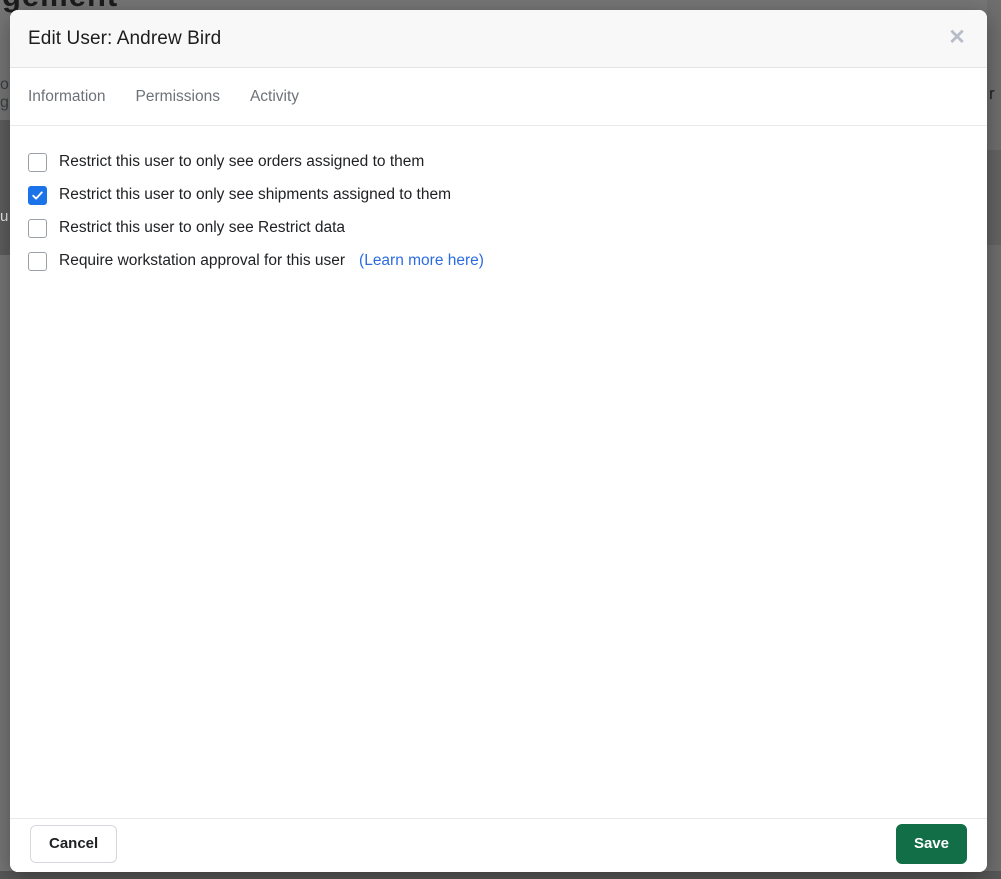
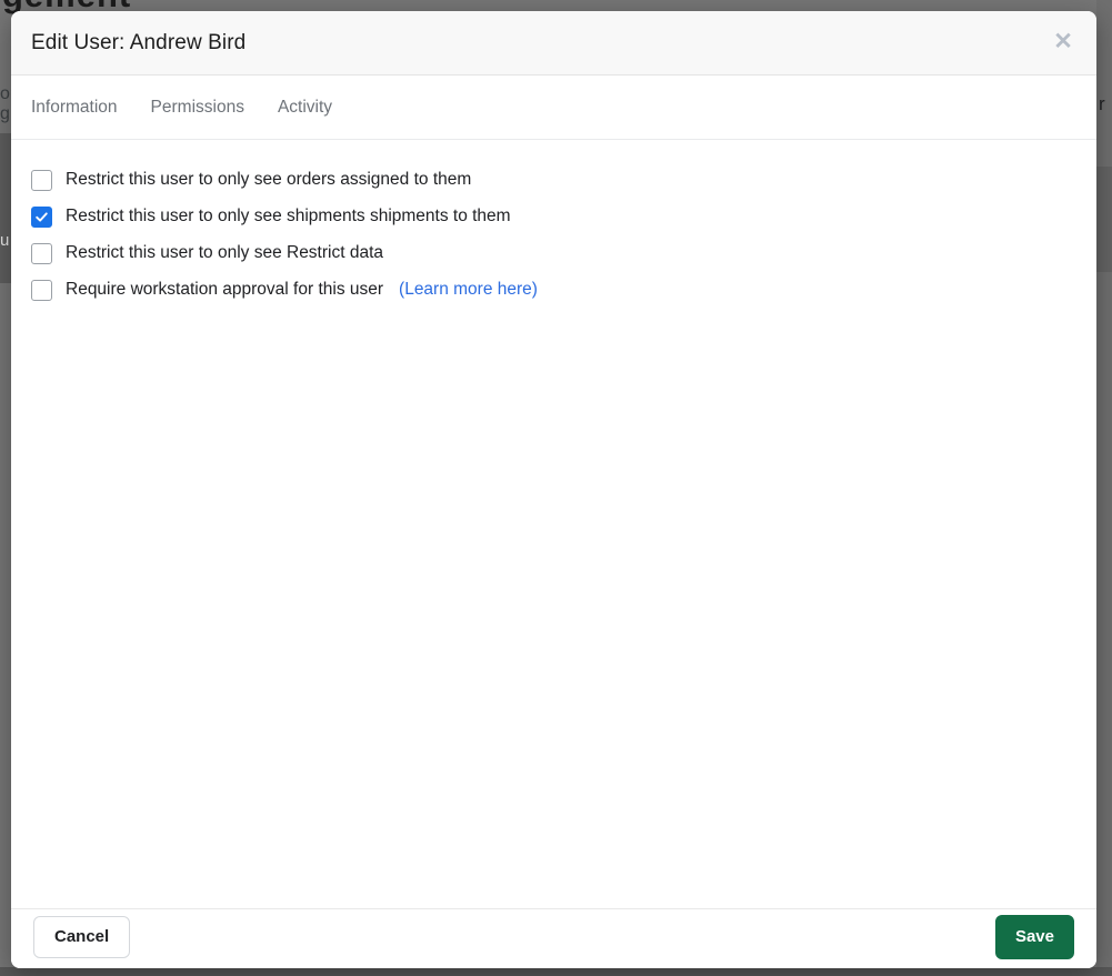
  g
  u
  r
  Edit User: Andrew Bird
  ✕
  Information
  Permissions
  Activity
  Restrict this user to only see orders assigned to them
- Restrict this user to only see shipments assigned to them
+ Restrict this user to only see shipments shipments to them
  Restrict this user to only see Restrict data
  Require workstation approval for this user
  (Learn more here)
  Cancel
  Save
